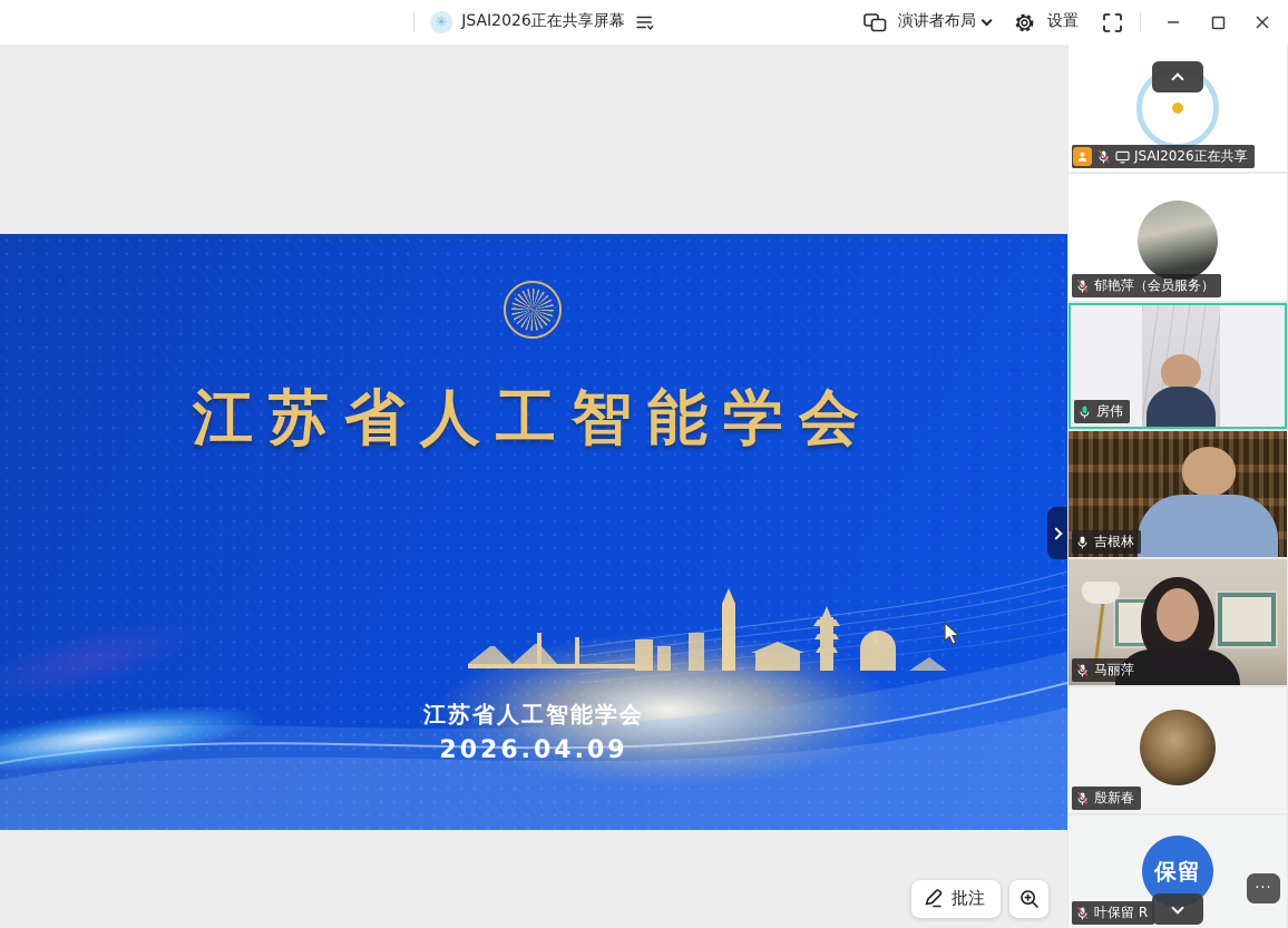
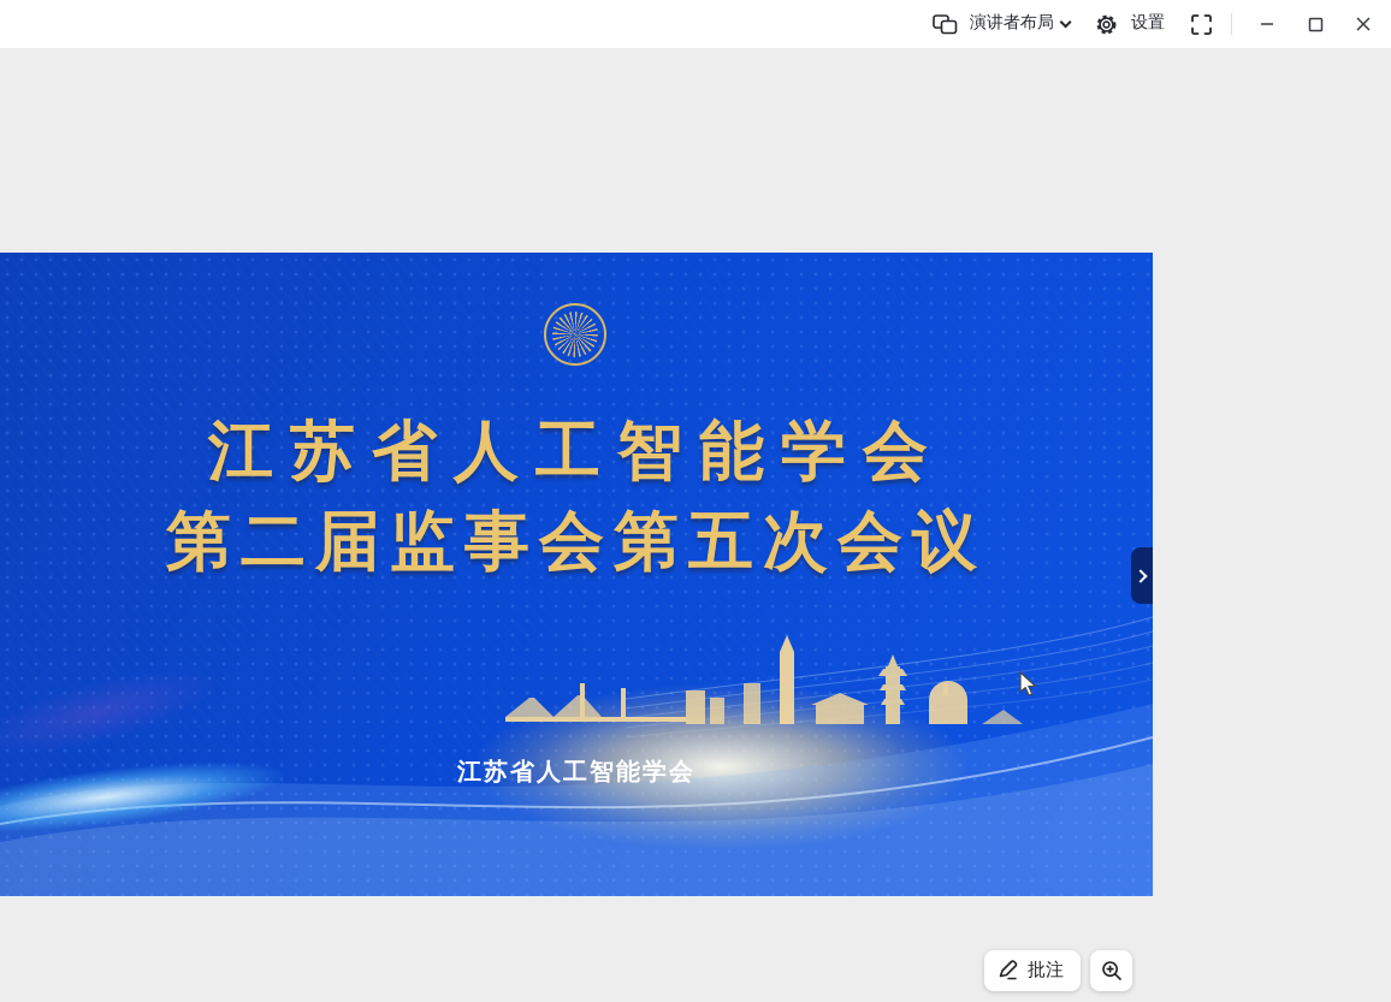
- ✳
- JSAI2026正在共享屏幕
  演讲者布局
  设置
  江苏省人工智能学会
+ 第二届监事会第五次会议
  江苏省人工智能学会
- 2026.04.09
  批注
- JSAI2026正在共享
- 郁艳萍（会员服务）
- 房伟
- 吉根林
- 马丽萍
- 殷新春
- 保留
- ···
- 叶保留 R
